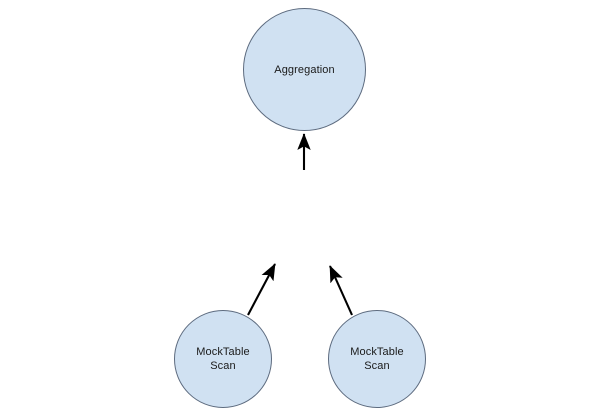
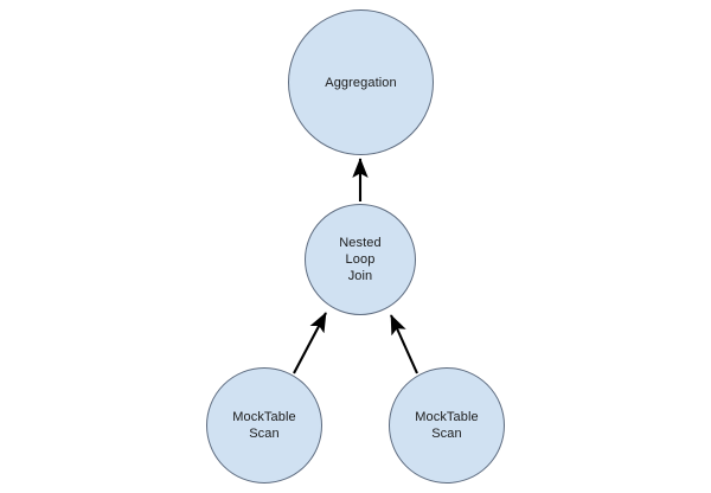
  Aggregation
+ Nested
+ Loop
+ Join
  MockTable
  Scan
  MockTable
  Scan
